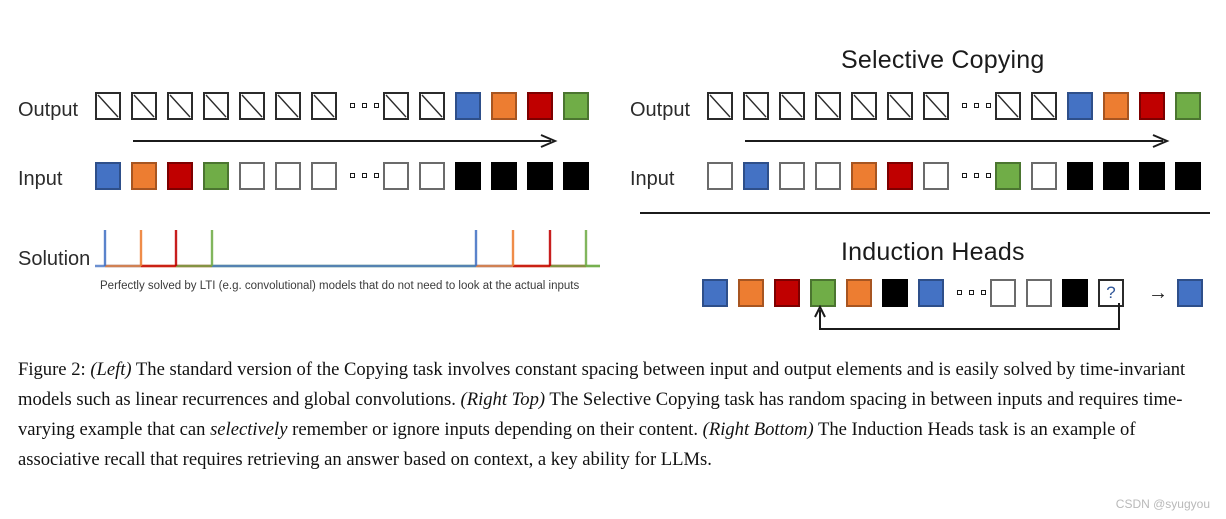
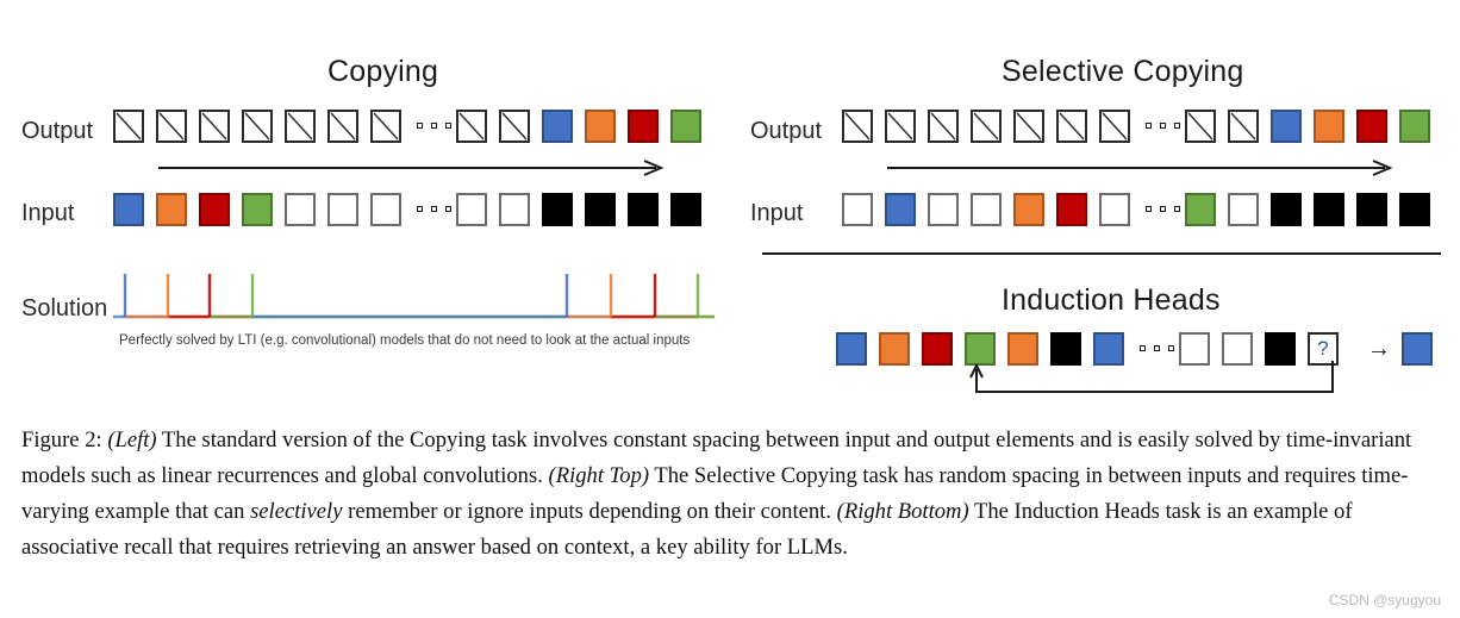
+ Copying
  Output
  Input
  Solution
  Perfectly solved by LTI (e.g. convolutional) models that do not need to look at the actual inputs
  Selective Copying
  Output
  Input
  Induction Heads
  ?
  →
  Figure 2: (Left) The standard version of the Copying task involves constant spacing between input and output elements and is easily solved by time-invariant models such as linear recurrences and global convolutions. (Right Top) The Selective Copying task has random spacing in between inputs and requires time-varying example that can selectively remember or ignore inputs depending on their content. (Right Bottom) The Induction Heads task is an example of associative recall that requires retrieving an answer based on context, a key ability for LLMs.
  CSDN @syugyou
